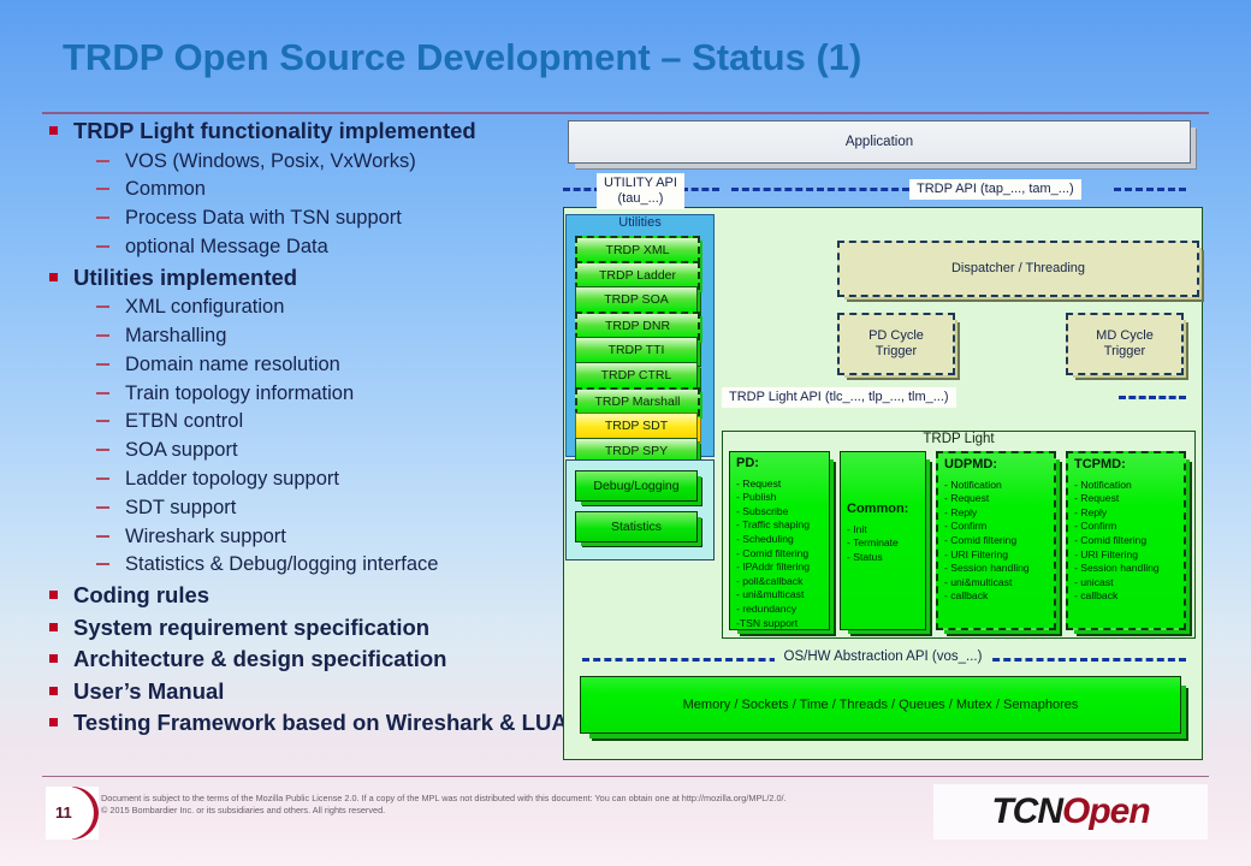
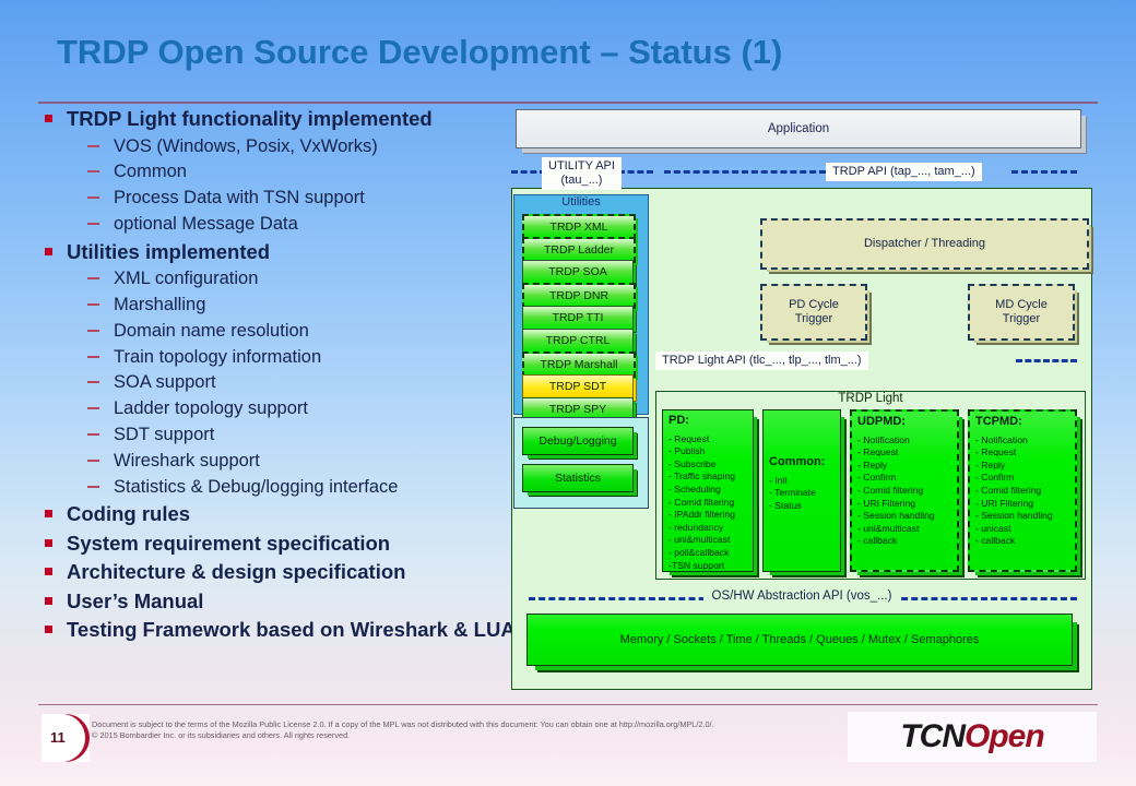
  TRDP Open Source Development – Status (1)
  TRDP Light functionality implemented
  VOS (Windows, Posix, VxWorks)
  Common
  Process Data with TSN support
  optional Message Data
  Utilities implemented
  XML configuration
  Marshalling
  Domain name resolution
  Train topology information
- ETBN control
  SOA support
  Ladder topology support
  SDT support
  Wireshark support
  Statistics & Debug/logging interface
  Coding rules
  System requirement specification
  Architecture & design specification
  User’s Manual
  Testing Framework based on Wireshark & LUA
  Application
  UTILITY API
  (tau_...)
  TRDP API (tap_..., tam_...)
  Utilities
  TRDP XML
  TRDP Ladder
  TRDP SOA
  TRDP DNR
  TRDP TTI
  TRDP CTRL
  TRDP Marshall
  TRDP SDT
  TRDP SPY
  Debug/Logging
  Statistics
  Dispatcher / Threading
  PD Cycle
  Trigger
  MD Cycle
  Trigger
  TRDP Light API (tlc_..., tlp_..., tlm_...)
  TRDP Light
  PD:
  - Request
  - Publish
  - Subscribe
  - Traffic shaping
  - Scheduling
  - Comid filtering
  - IPAddr filtering
- - poll&callback
+ - redundancy
  - uni&multicast
- - redundancy
+ - poll&callback
  -TSN support
  Common:
  - Init
  - Terminate
  - Status
  UDPMD:
  - Notification
  - Request
  - Reply
  - Confirm
  - Comid filtering
  - URI Filtering
  - Session handling
  - uni&multicast
  - callback
  TCPMD:
  - Notification
  - Request
  - Reply
  - Confirm
  - Comid filtering
  - URI Filtering
  - Session handling
  - unicast
  - callback
  OS/HW Abstraction API (vos_...)
  Memory / Sockets / Time / Threads / Queues / Mutex / Semaphores
  11
  Document is subject to the terms of the Mozilla Public License 2.0. If a copy of the MPL was not distributed with this document: You can obtain one at http://mozilla.org/MPL/2.0/.
  © 2015 Bombardier Inc. or its subsidiaries and others. All rights reserved.
  TCN
  Open
